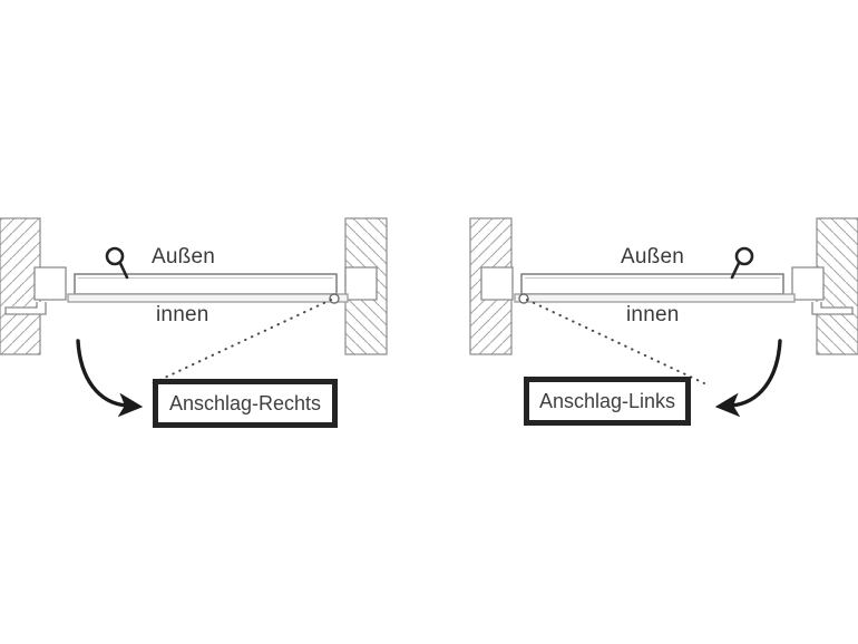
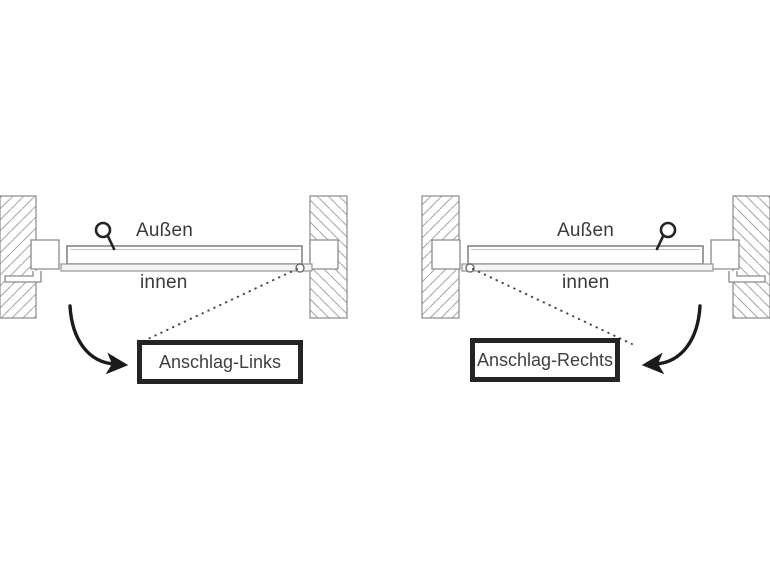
  Außen
  innen
- Anschlag-Rechts
+ Anschlag-Links
  Außen
  innen
- Anschlag-Links
+ Anschlag-Rechts
